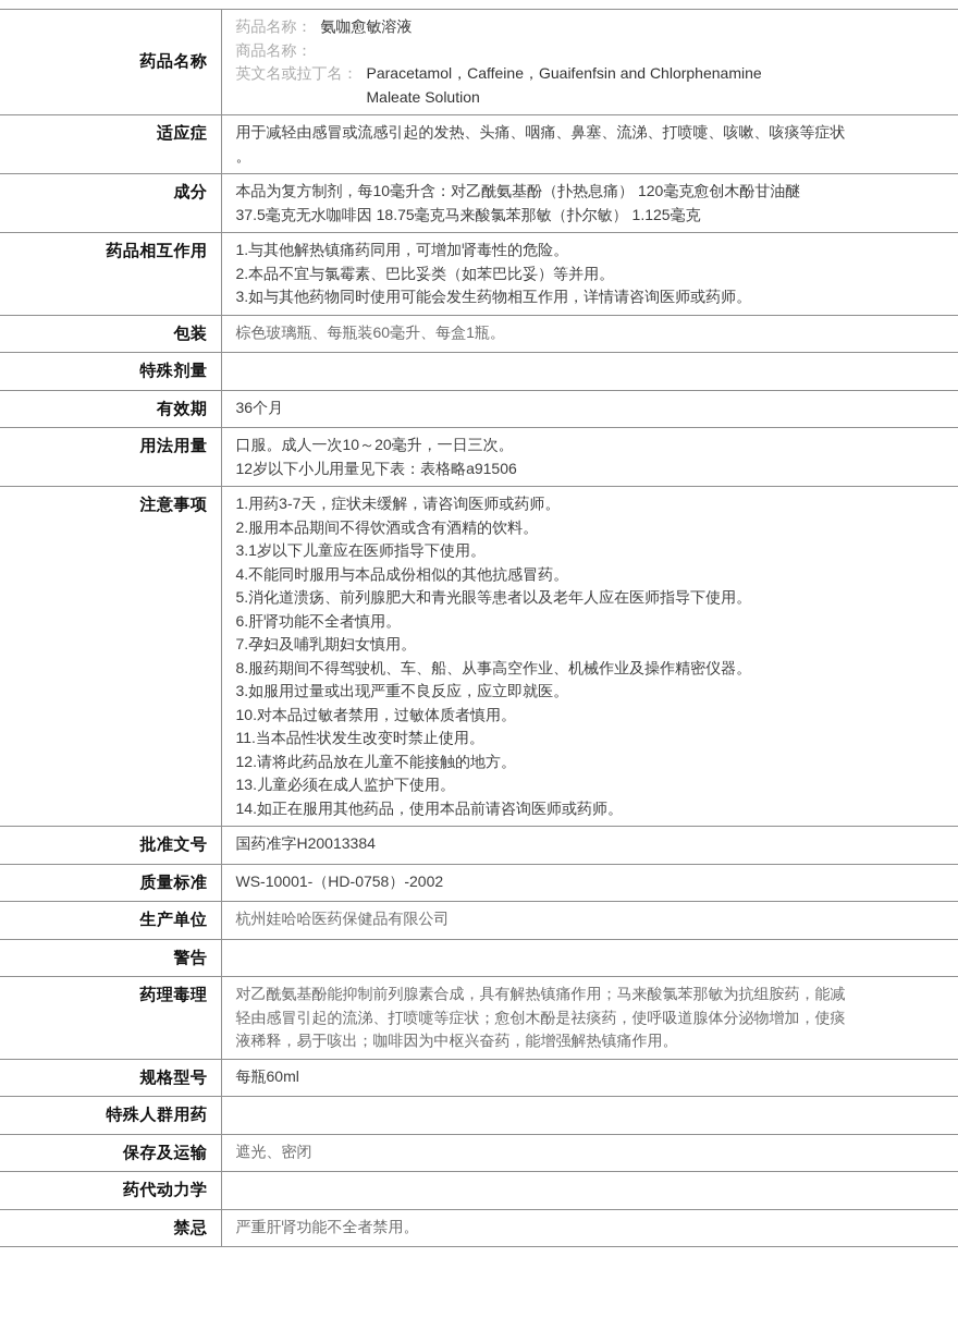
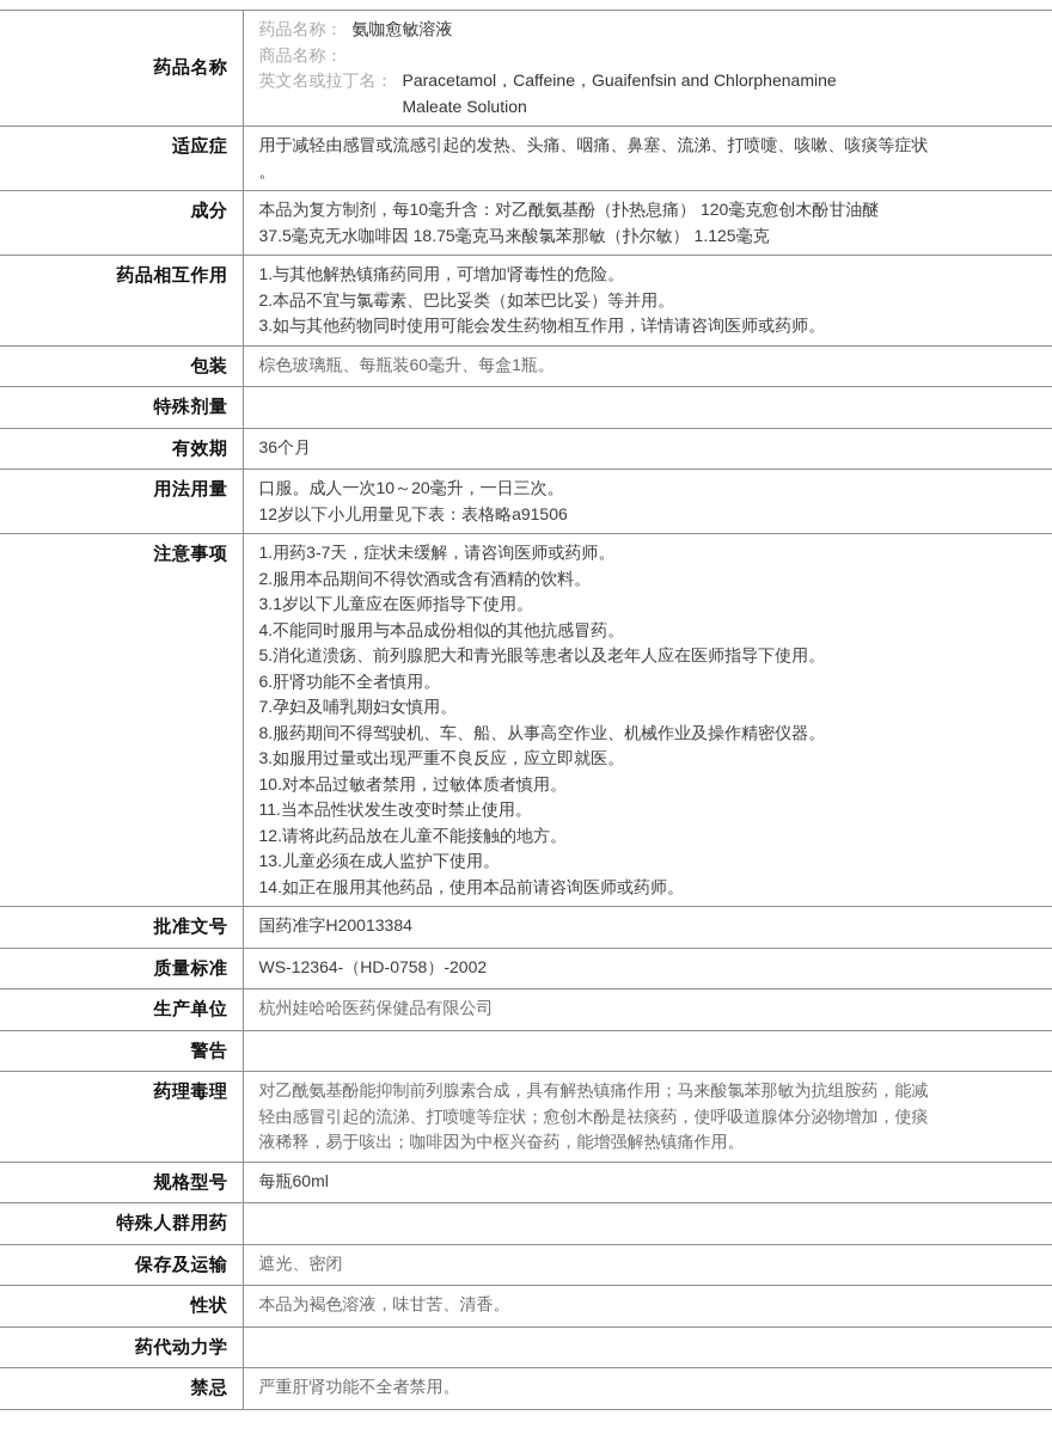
  药品名称	药品名称： 氨咖愈敏溶液商品名称：英文名或拉丁名： Paracetamol，Caffeine，Guaifenfsin and ChlorphenamineMaleate Solution
  适应症	用于减轻由感冒或流感引起的发热、头痛、咽痛、鼻塞、流涕、打喷嚏、咳嗽、咳痰等症状。
  成分	本品为复方制剂，每10毫升含：对乙酰氨基酚（扑热息痛） 120毫克愈创木酚甘油醚37.5毫克无水咖啡因 18.75毫克马来酸氯苯那敏（扑尔敏） 1.125毫克
  药品相互作用	1.与其他解热镇痛药同用，可增加肾毒性的危险。2.本品不宜与氯霉素、巴比妥类（如苯巴比妥）等并用。3.如与其他药物同时使用可能会发生药物相互作用，详情请咨询医师或药师。
  包装	棕色玻璃瓶、每瓶装60毫升、每盒1瓶。
  特殊剂量
  有效期	36个月
  用法用量	口服。成人一次10～20毫升，一日三次。12岁以下小儿用量见下表：表格略a91506
  注意事项	1.用药3-7天，症状未缓解，请咨询医师或药师。2.服用本品期间不得饮酒或含有酒精的饮料。3.1岁以下儿童应在医师指导下使用。4.不能同时服用与本品成份相似的其他抗感冒药。5.消化道溃疡、前列腺肥大和青光眼等患者以及老年人应在医师指导下使用。6.肝肾功能不全者慎用。7.孕妇及哺乳期妇女慎用。8.服药期间不得驾驶机、车、船、从事高空作业、机械作业及操作精密仪器。3.如服用过量或出现严重不良反应，应立即就医。10.对本品过敏者禁用，过敏体质者慎用。11.当本品性状发生改变时禁止使用。12.请将此药品放在儿童不能接触的地方。13.儿童必须在成人监护下使用。14.如正在服用其他药品，使用本品前请咨询医师或药师。
  批准文号	国药准字H20013384
- 质量标准	WS-10001-（HD-0758）-2002
+ 质量标准	WS-12364-（HD-0758）-2002
  生产单位	杭州娃哈哈医药保健品有限公司
  警告
  药理毒理	对乙酰氨基酚能抑制前列腺素合成，具有解热镇痛作用；马来酸氯苯那敏为抗组胺药，能减轻由感冒引起的流涕、打喷嚏等症状；愈创木酚是祛痰药，使呼吸道腺体分泌物增加，使痰液稀释，易于咳出；咖啡因为中枢兴奋药，能增强解热镇痛作用。
  规格型号	每瓶60ml
  特殊人群用药
  保存及运输	遮光、密闭
+ 性状	本品为褐色溶液，味甘苦、清香。
  药代动力学
  禁忌	严重肝肾功能不全者禁用。
